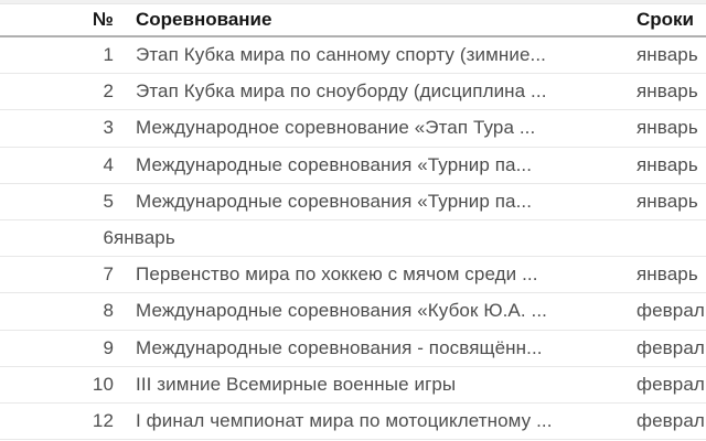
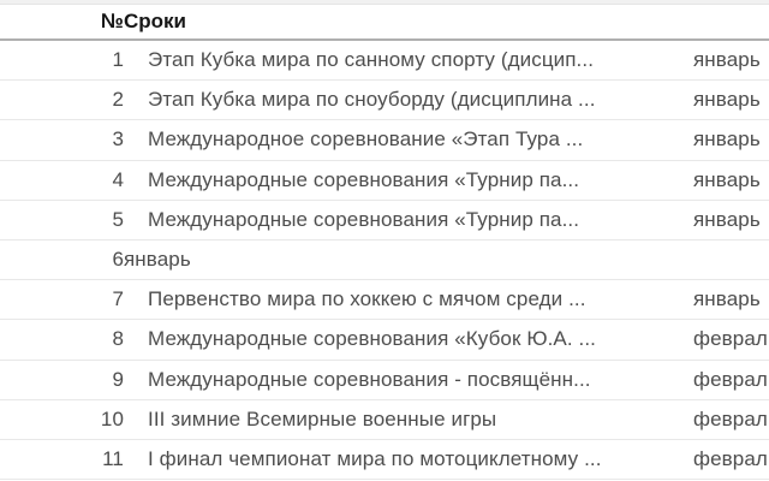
  №
- Соревнование
  Сроки
  1
- Этап Кубка мира по санному спорту (зимние...
+ Этап Кубка мира по санному спорту (дисцип...
  январь
  2
  Этап Кубка мира по сноуборду (дисциплина ...
  январь
  3
  Международное соревнование «Этап Тура ...
  январь
  4
  Международные соревнования «Турнир па...
  январь
  5
  Международные соревнования «Турнир па...
  январь
  6
  январь
  7
  Первенство мира по хоккею с мячом среди ...
  январь
  8
  Международные соревнования «Кубок Ю.А. ...
  феврал
  9
  Международные соревнования - посвящённ...
  феврал
  10
  III зимние Всемирные военные игры
  феврал
- 12
+ 11
  I финал чемпионат мира по мотоциклетному ...
  феврал
